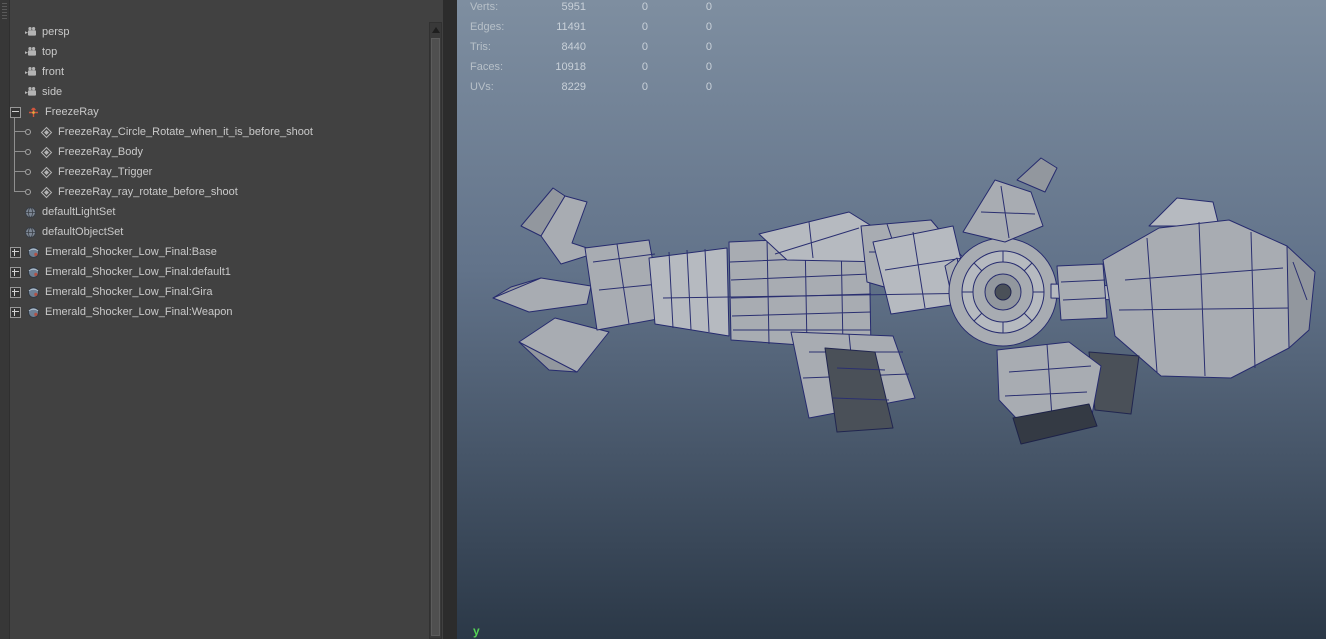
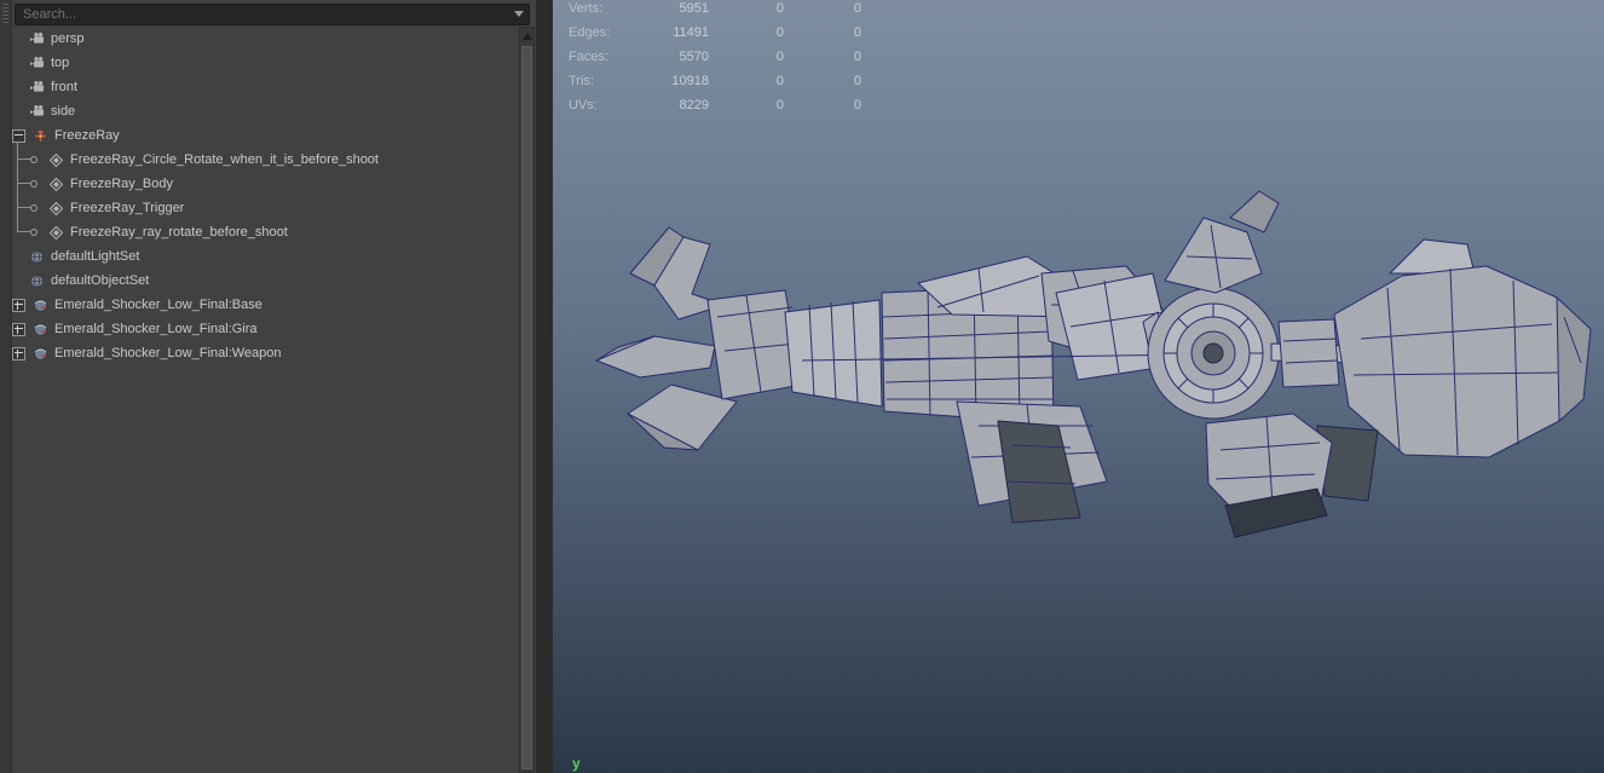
+ Search...
  persp
  top
  front
  side
  FreezeRay
  FreezeRay_Circle_Rotate_when_it_is_before_shoot
  FreezeRay_Body
  FreezeRay_Trigger
  FreezeRay_ray_rotate_before_shoot
  defaultLightSet
  defaultObjectSet
  Emerald_Shocker_Low_Final:Base
- Emerald_Shocker_Low_Final:default1
  Emerald_Shocker_Low_Final:Gira
  Emerald_Shocker_Low_Final:Weapon
  Verts:
  5951
  0
  0
  Edges:
  11491
  0
  0
- Tris:
+ Faces:
- 8440
+ 5570
  0
  0
- Faces:
+ Tris:
  10918
  0
  0
  UVs:
  8229
  0
  0
  y
